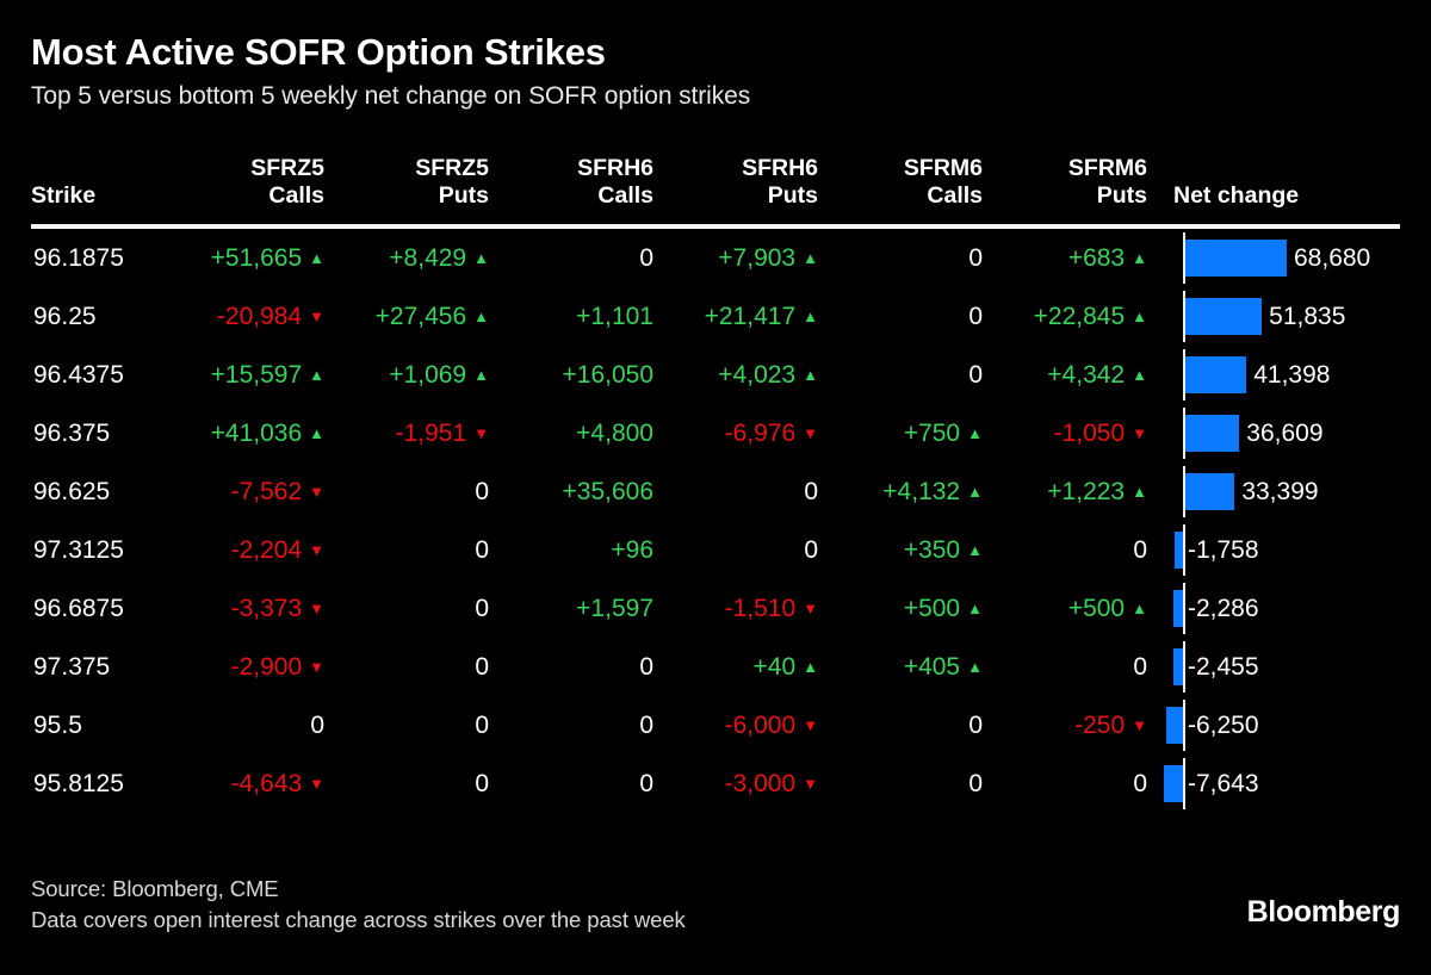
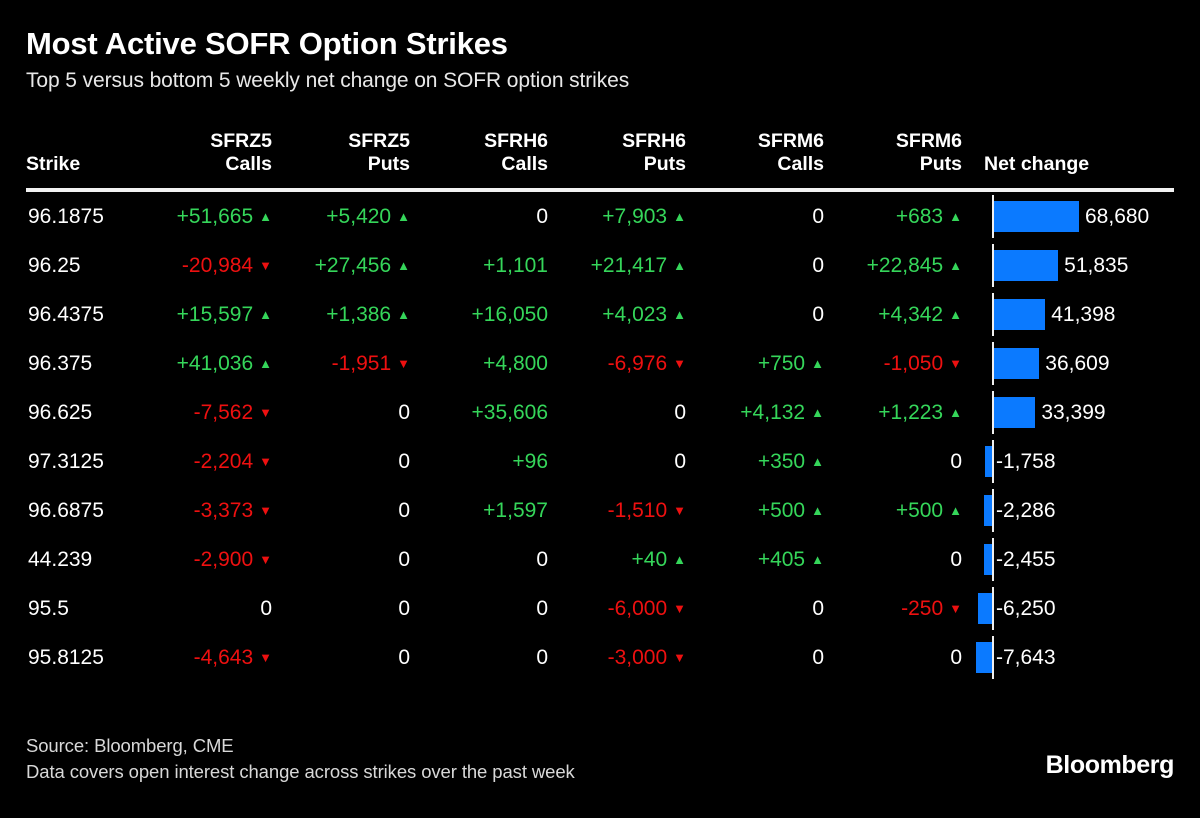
  Most Active SOFR Option Strikes
  Top 5 versus bottom 5 weekly net change on SOFR option strikes
  Strike	SFRZ5 Calls	SFRZ5 Puts	SFRH6 Calls	SFRH6 Puts	SFRM6 Calls	SFRM6 Puts	Net change
- 96.1875	+51,665 ▲	+8,429 ▲	0	+7,903 ▲	0	+683 ▲	68,680
+ 96.1875	+51,665 ▲	+5,420 ▲	0	+7,903 ▲	0	+683 ▲	68,680
  96.25	-20,984 ▼	+27,456 ▲	+1,101	+21,417 ▲	0	+22,845 ▲	51,835
- 96.4375	+15,597 ▲	+1,069 ▲	+16,050	+4,023 ▲	0	+4,342 ▲	41,398
+ 96.4375	+15,597 ▲	+1,386 ▲	+16,050	+4,023 ▲	0	+4,342 ▲	41,398
  96.375	+41,036 ▲	-1,951 ▼	+4,800	-6,976 ▼	+750 ▲	-1,050 ▼	36,609
  96.625	-7,562 ▼	0	+35,606	0	+4,132 ▲	+1,223 ▲	33,399
  97.3125	-2,204 ▼	0	+96	0	+350 ▲	0	-1,758
  96.6875	-3,373 ▼	0	+1,597	-1,510 ▼	+500 ▲	+500 ▲	-2,286
- 97.375	-2,900 ▼	0	0	+40 ▲	+405 ▲	0	-2,455
+ 44.239	-2,900 ▼	0	0	+40 ▲	+405 ▲	0	-2,455
  95.5	0	0	0	-6,000 ▼	0	-250 ▼	-6,250
  95.8125	-4,643 ▼	0	0	-3,000 ▼	0	0	-7,643
  Source: Bloomberg, CME
  Data covers open interest change across strikes over the past week
  Bloomberg
